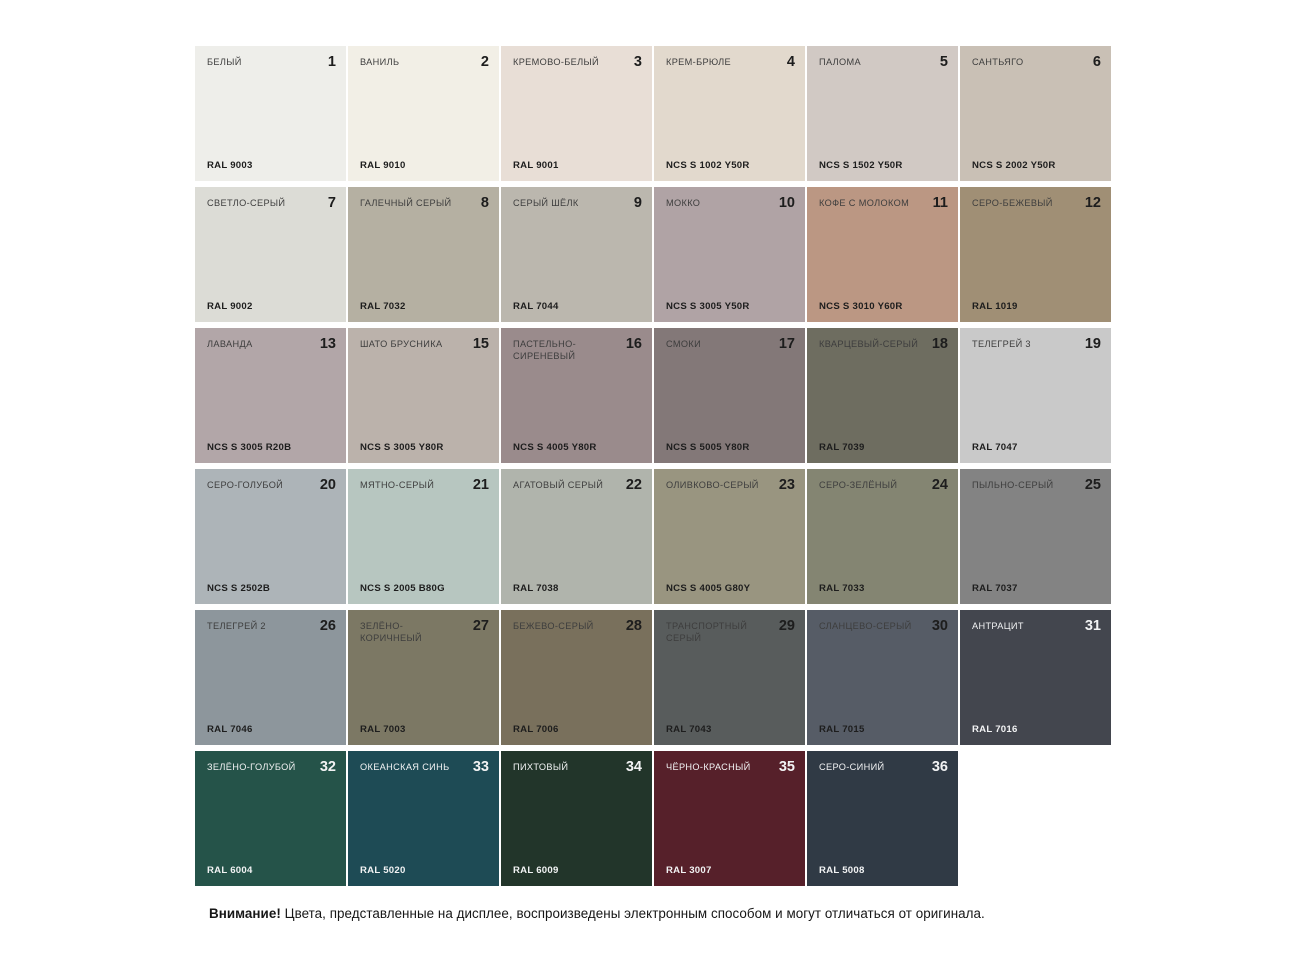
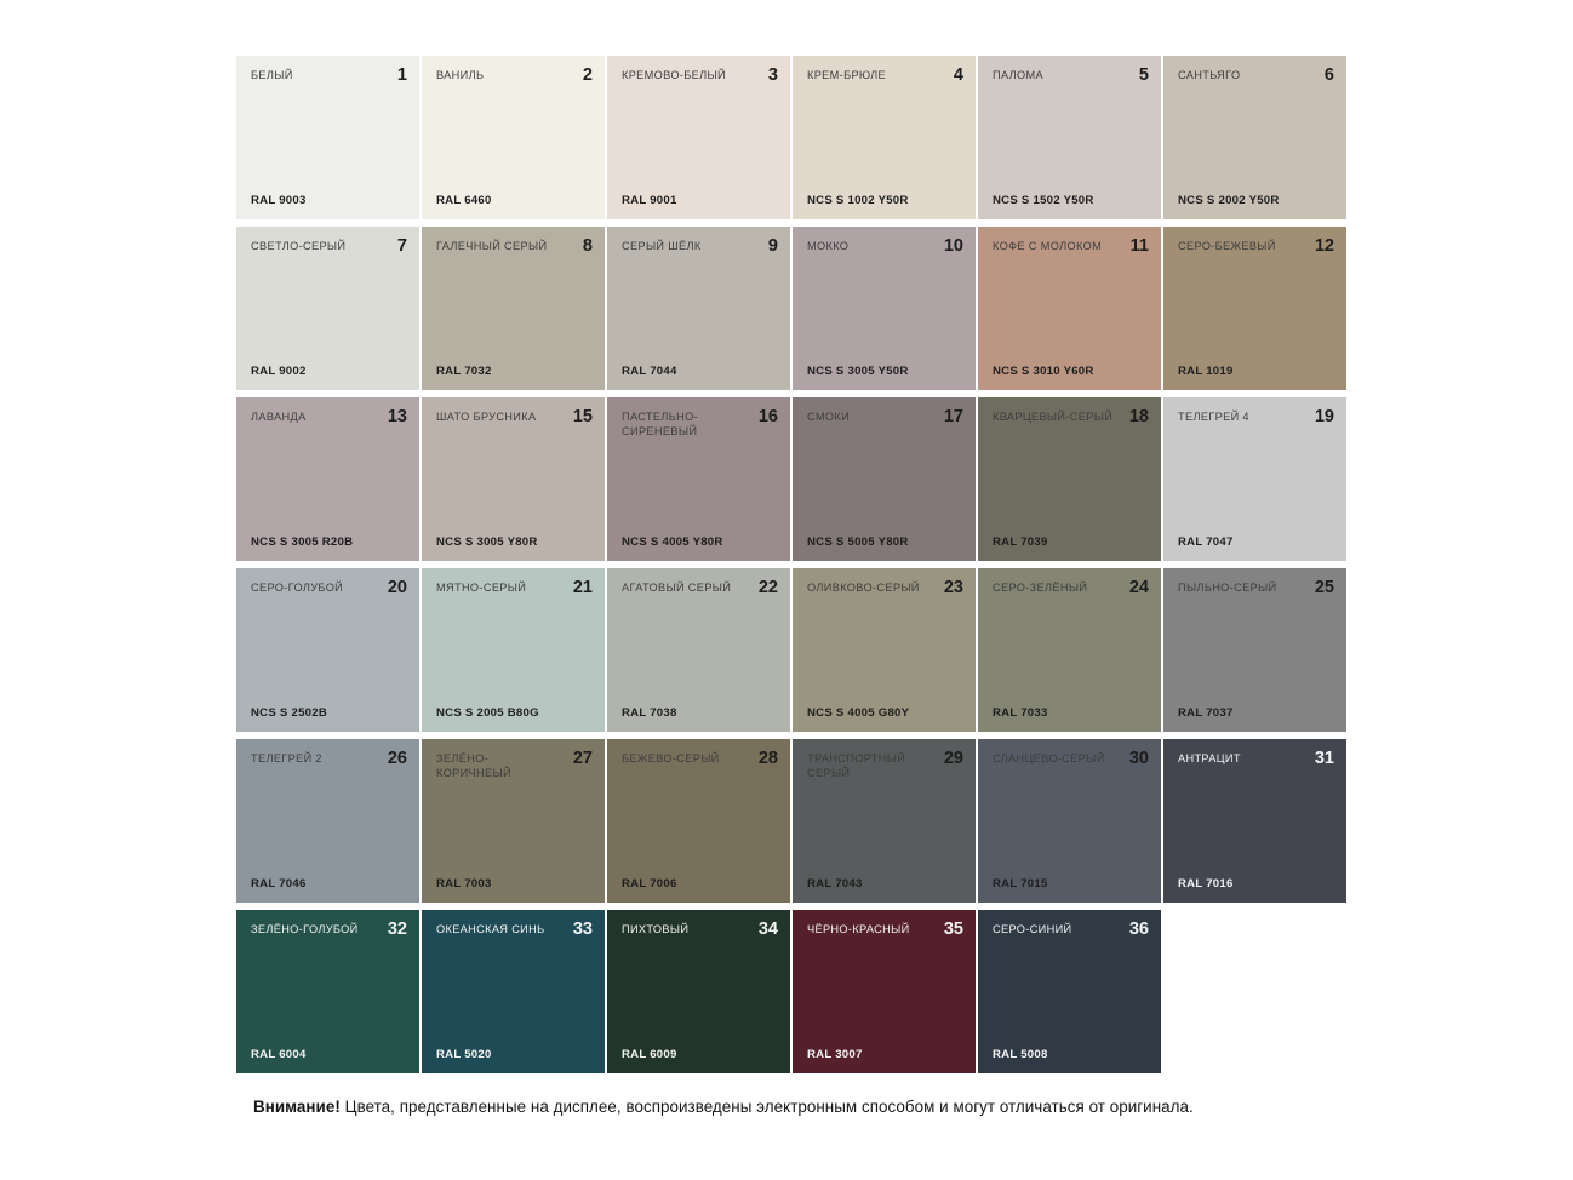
  БЕЛЫЙ
  1
  RAL 9003
  ВАНИЛЬ
  2
- RAL 9010
+ RAL 6460
  КРЕМОВО-БЕЛЫЙ
  3
  RAL 9001
  КРЕМ-БРЮЛЕ
  4
  NCS S 1002 Y50R
  ПАЛОМА
  5
  NCS S 1502 Y50R
  САНТЬЯГО
  6
  NCS S 2002 Y50R
  СВЕТЛО-СЕРЫЙ
  7
  RAL 9002
  ГАЛЕЧНЫЙ СЕРЫЙ
  8
  RAL 7032
  СЕРЫЙ ШЁЛК
  9
  RAL 7044
  МОККО
  10
  NCS S 3005 Y50R
  КОФЕ С МОЛОКОМ
  11
  NCS S 3010 Y60R
  СЕРО-БЕЖЕВЫЙ
  12
  RAL 1019
  ЛАВАНДА
  13
  NCS S 3005 R20B
  ШАТО БРУСНИКА
  15
  NCS S 3005 Y80R
  ПАСТЕЛЬНО-СИРЕНЕВЫЙ
  16
  NCS S 4005 Y80R
  СМОКИ
  17
  NCS S 5005 Y80R
  КВАРЦЕВЫЙ-СЕРЫЙ
  18
  RAL 7039
- ТЕЛЕГРЕЙ 3
+ ТЕЛЕГРЕЙ 4
  19
  RAL 7047
  СЕРО-ГОЛУБОЙ
  20
  NCS S 2502B
  МЯТНО-СЕРЫЙ
  21
  NCS S 2005 B80G
  АГАТОВЫЙ СЕРЫЙ
  22
  RAL 7038
  ОЛИВКОВО-СЕРЫЙ
  23
  NCS S 4005 G80Y
  СЕРО-ЗЕЛЁНЫЙ
  24
  RAL 7033
  ПЫЛЬНО-СЕРЫЙ
  25
  RAL 7037
  ТЕЛЕГРЕЙ 2
  26
  RAL 7046
  ЗЕЛЁНО-КОРИЧНЕЫЙ
  27
  RAL 7003
  БЕЖЕВО-СЕРЫЙ
  28
  RAL 7006
  ТРАНСПОРТНЫЙ СЕРЫЙ
  29
  RAL 7043
  СЛАНЦЕВО-СЕРЫЙ
  30
  RAL 7015
  АНТРАЦИТ
  31
  RAL 7016
  ЗЕЛЁНО-ГОЛУБОЙ
  32
  RAL 6004
  ОКЕАНСКАЯ СИНЬ
  33
  RAL 5020
  ПИХТОВЫЙ
  34
  RAL 6009
  ЧЁРНО-КРАСНЫЙ
  35
  RAL 3007
  СЕРО-СИНИЙ
  36
  RAL 5008
  Внимание! Цвета, представленные на дисплее, воспроизведены электронным способом и могут отличаться от оригинала.
